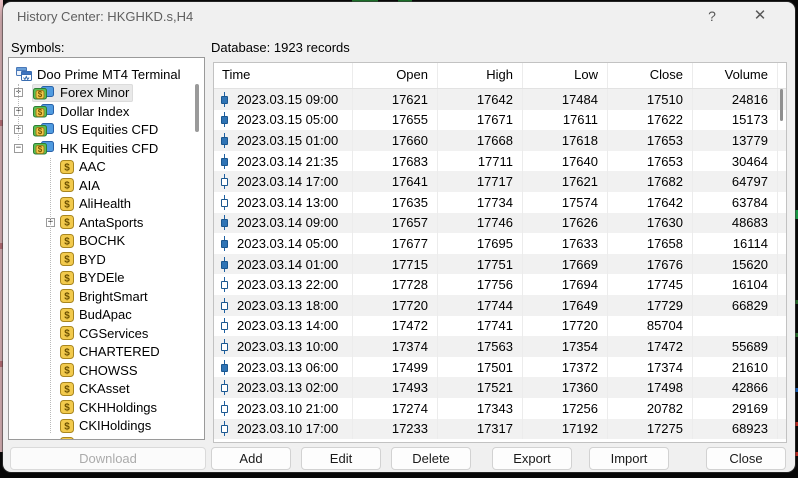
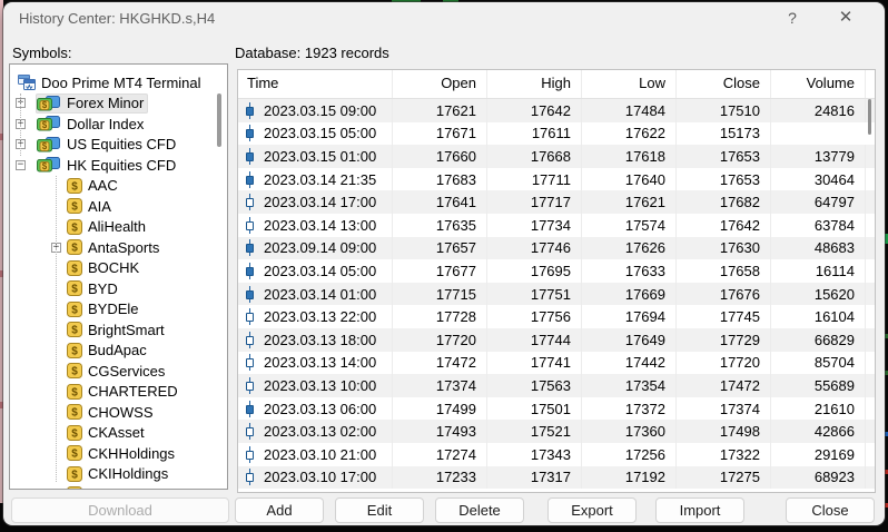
  History Center: HKGHKD.s,H4
  ?
  ✕
  Symbols:
  Database: 1923 records
  Doo Prime MT4 Terminal
  +
  $
  Forex Minor
  +
  $
  Dollar Index
  +
  $
  US Equities CFD
  −
  $
  HK Equities CFD
  $
  AAC
  $
  AIA
  $
  AliHealth
  +
  $
  AntaSports
  $
  BOCHK
  $
  BYD
  $
  BYDEle
  $
  BrightSmart
  $
  BudApac
  $
  CGServices
  $
  CHARTERED
  $
  CHOWSS
  $
  CKAsset
  $
  CKHHoldings
  $
  CKIHoldings
  Time
  Open
  High
  Low
  Close
  Volume
  2023.03.15 09:00
  17621
  17642
  17484
  17510
  24816
  2023.03.15 05:00
- 17655
  17671
  17611
  17622
  15173
  2023.03.15 01:00
  17660
  17668
  17618
  17653
  13779
  2023.03.14 21:35
  17683
  17711
  17640
  17653
  30464
  2023.03.14 17:00
  17641
  17717
  17621
  17682
  64797
  2023.03.14 13:00
  17635
  17734
  17574
  17642
  63784
- 2023.03.14 09:00
+ 2023.09.14 09:00
  17657
  17746
  17626
  17630
  48683
  2023.03.14 05:00
  17677
  17695
  17633
  17658
  16114
  2023.03.14 01:00
  17715
  17751
  17669
  17676
  15620
  2023.03.13 22:00
  17728
  17756
  17694
  17745
  16104
  2023.03.13 18:00
  17720
  17744
  17649
  17729
  66829
  2023.03.13 14:00
  17472
  17741
+ 17442
  17720
  85704
  2023.03.13 10:00
  17374
  17563
  17354
  17472
  55689
  2023.03.13 06:00
  17499
  17501
  17372
  17374
  21610
  2023.03.13 02:00
  17493
  17521
  17360
  17498
  42866
  2023.03.10 21:00
  17274
  17343
  17256
- 20782
+ 17322
  29169
  2023.03.10 17:00
  17233
  17317
  17192
  17275
  68923
  Download
  Add
  Edit
  Delete
  Export
  Import
  Close
